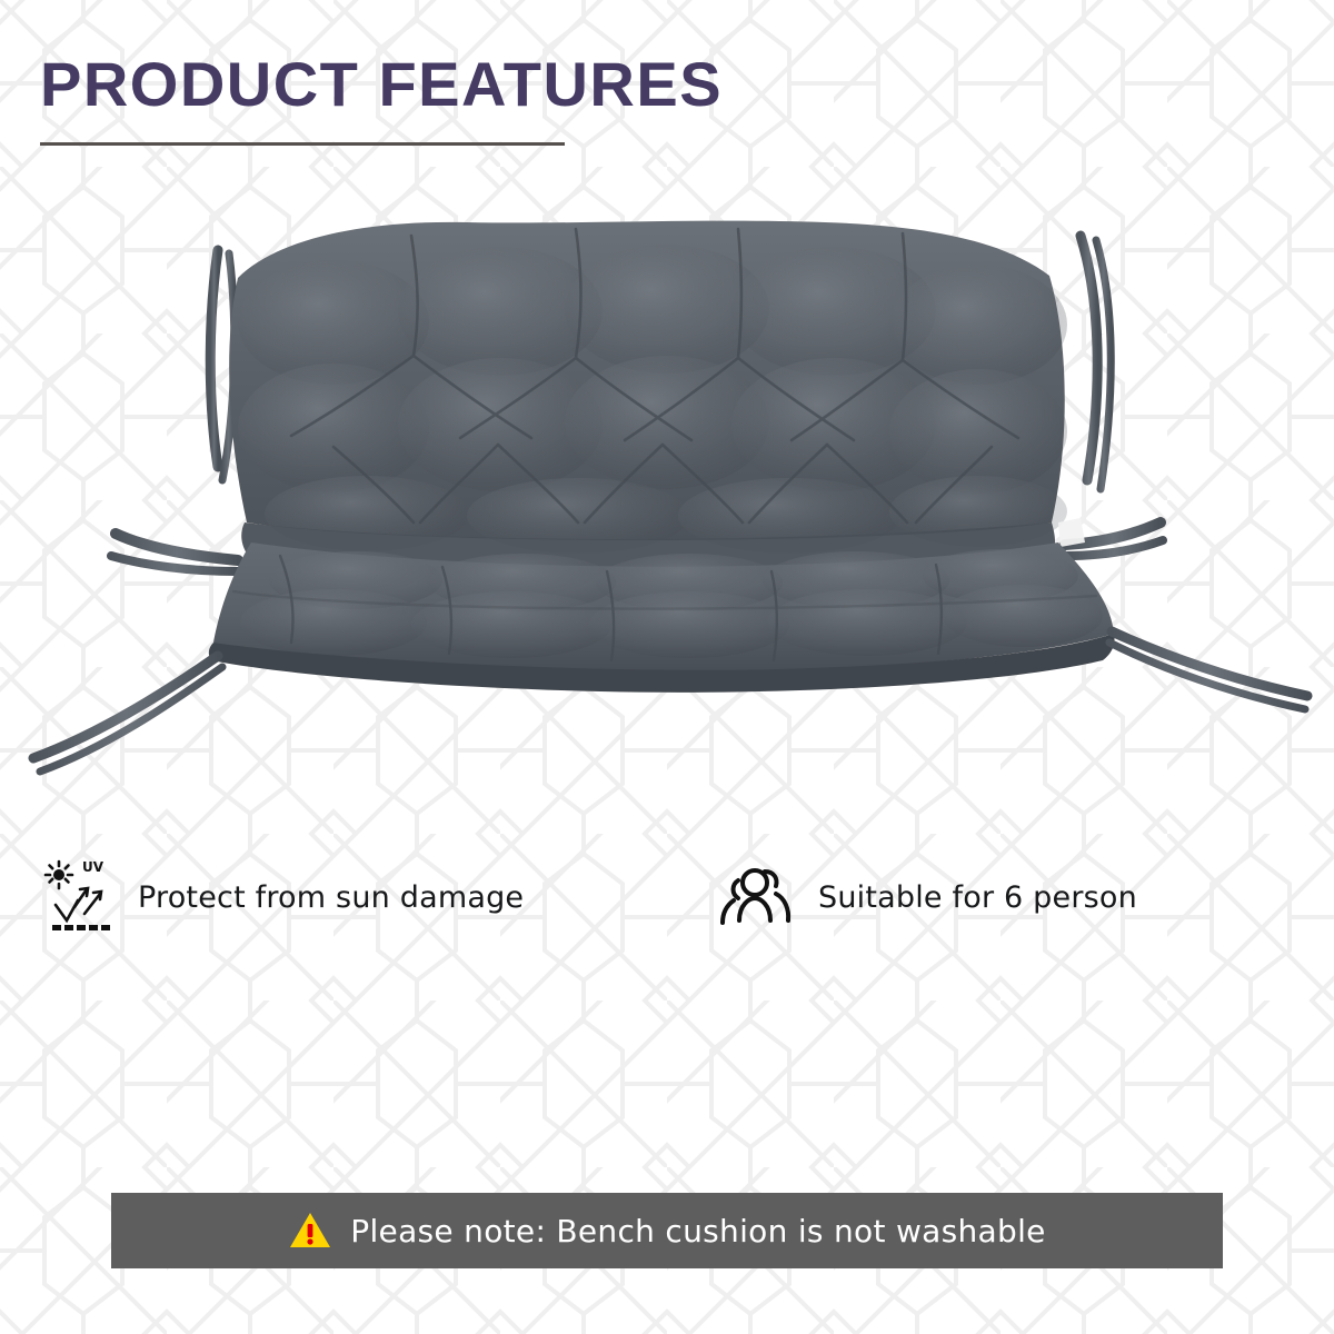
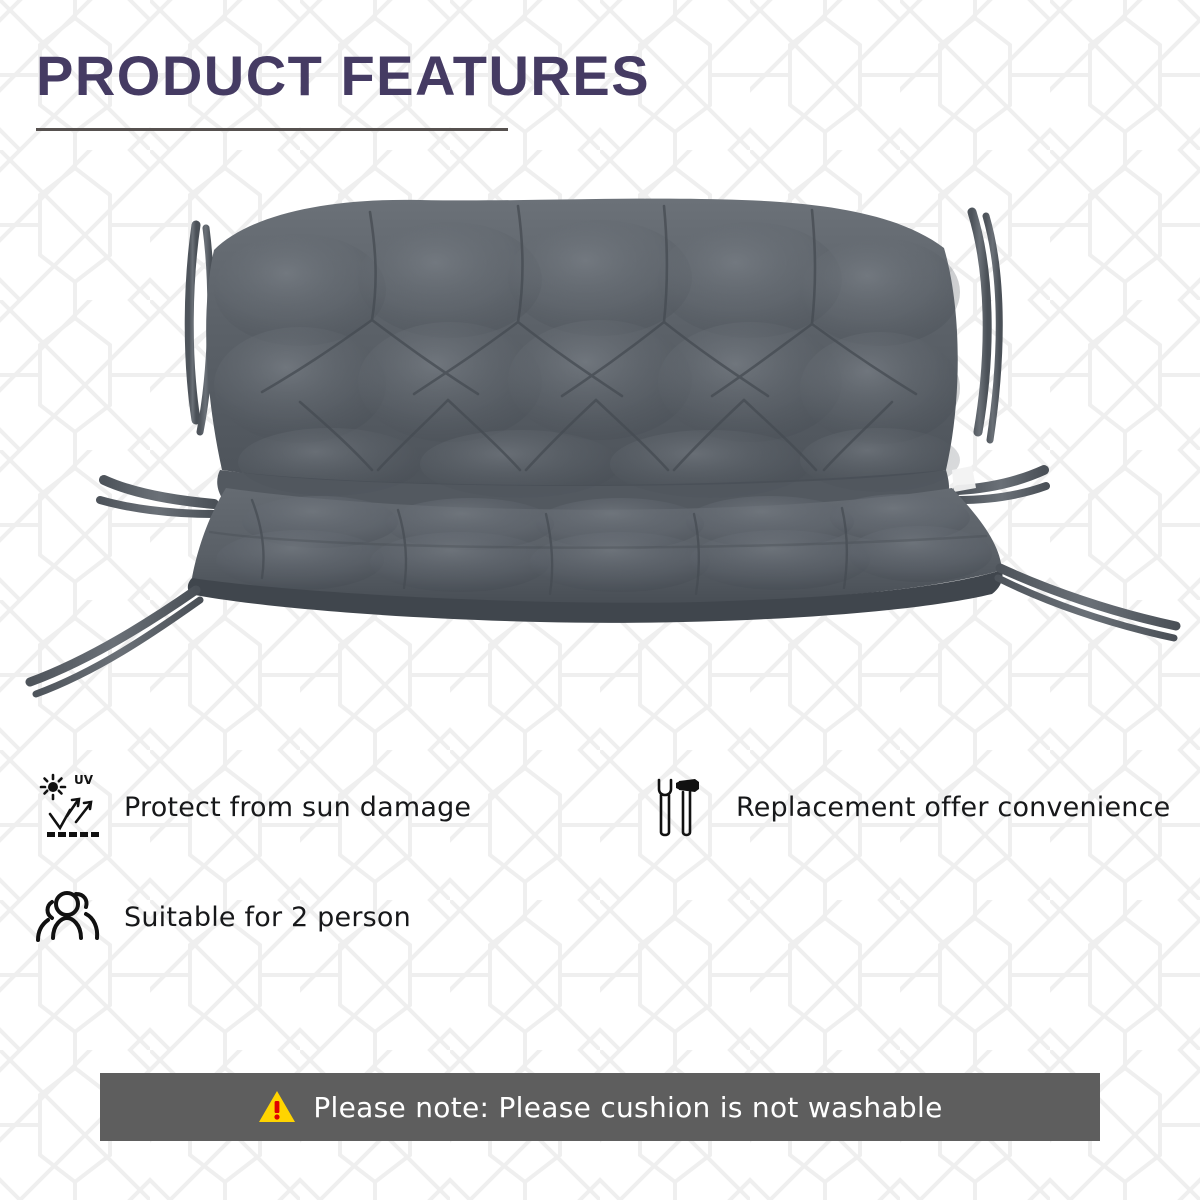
  PRODUCT FEATURES
  UV
  Protect from sun damage
+ Replacement offer convenience
- Suitable for 6 person
+ Suitable for 2 person
- Please note: Bench cushion is not washable
+ Please note: Please cushion is not washable
